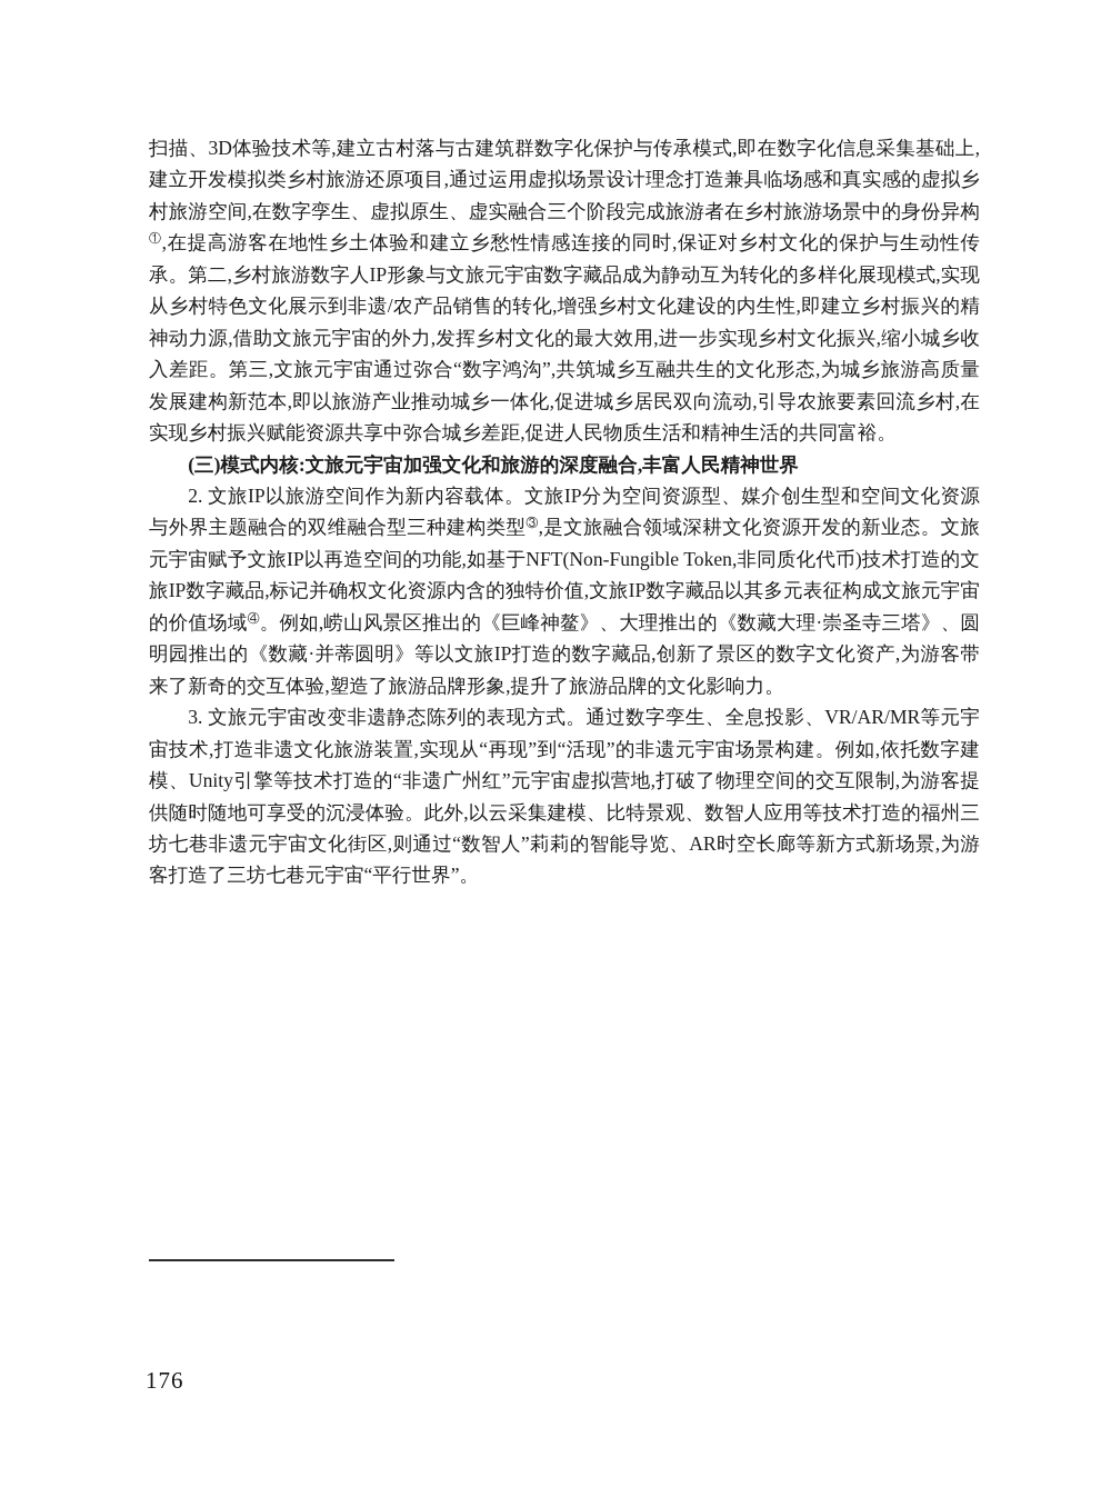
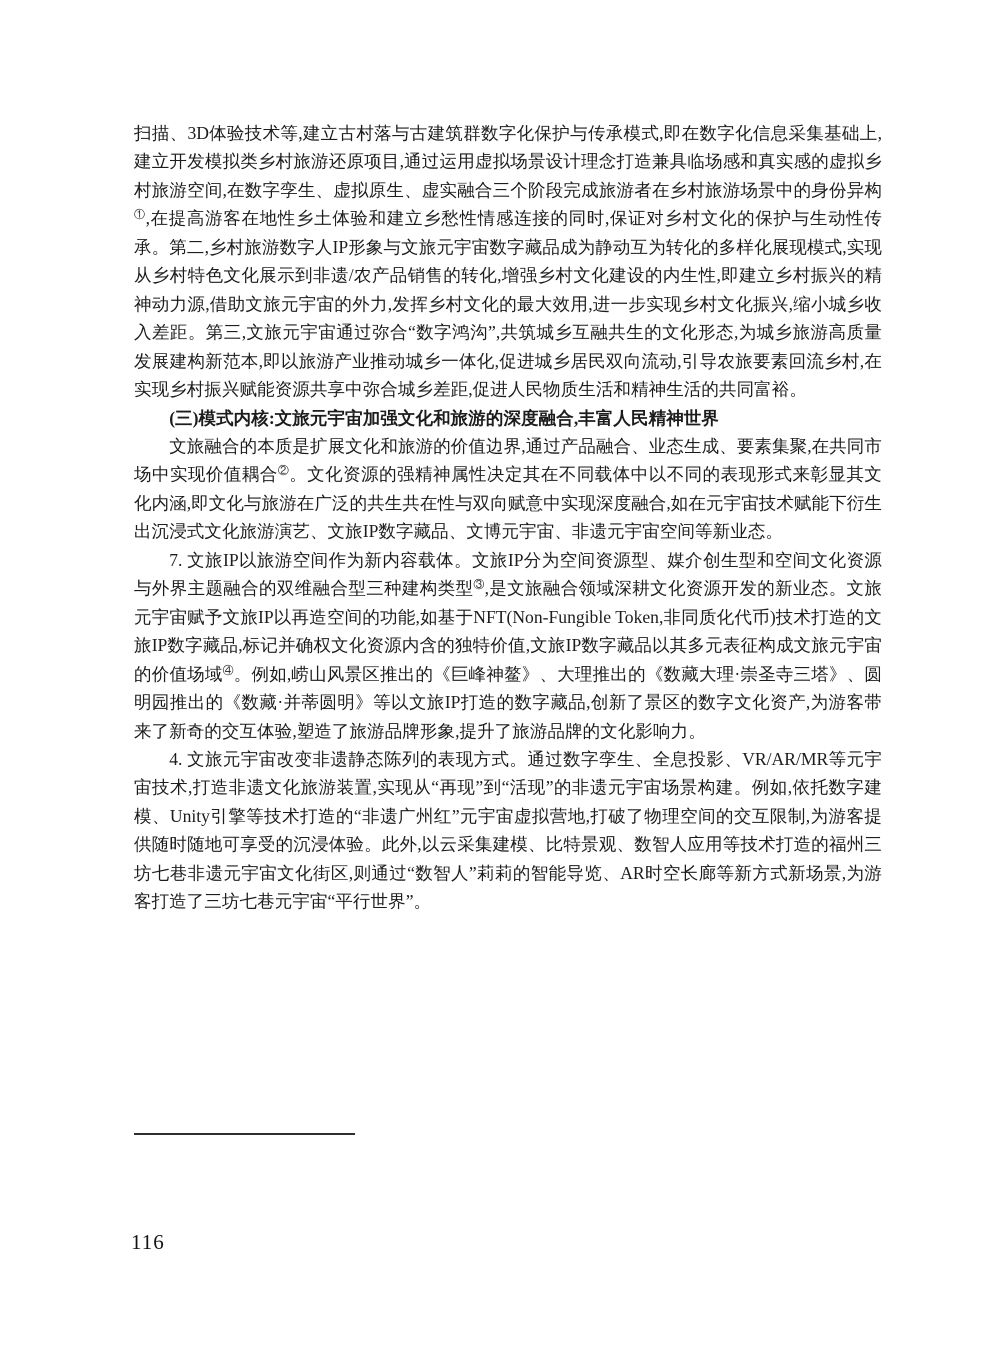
  扫描、3D体验技术等,建立古村落与古建筑群数字化保护与传承模式,即在数字化信息采集基础上,建立开发模拟类乡村旅游还原项目,通过运用虚拟场景设计理念打造兼具临场感和真实感的虚拟乡村旅游空间,在数字孪生、虚拟原生、虚实融合三个阶段完成旅游者在乡村旅游场景中的身份异构①,在提高游客在地性乡土体验和建立乡愁性情感连接的同时,保证对乡村文化的保护与生动性传承。第二,乡村旅游数字人IP形象与文旅元宇宙数字藏品成为静动互为转化的多样化展现模式,实现从乡村特色文化展示到非遗/农产品销售的转化,增强乡村文化建设的内生性,即建立乡村振兴的精神动力源,借助文旅元宇宙的外力,发挥乡村文化的最大效用,进一步实现乡村文化振兴,缩小城乡收入差距。第三,文旅元宇宙通过弥合“数字鸿沟”,共筑城乡互融共生的文化形态,为城乡旅游高质量发展建构新范本,即以旅游产业推动城乡一体化,促进城乡居民双向流动,引导农旅要素回流乡村,在实现乡村振兴赋能资源共享中弥合城乡差距,促进人民物质生活和精神生活的共同富裕。
  (三)模式内核:文旅元宇宙加强文化和旅游的深度融合,丰富人民精神世界
+ 文旅融合的本质是扩展文化和旅游的价值边界,通过产品融合、业态生成、要素集聚,在共同市场中实现价值耦合②。文化资源的强精神属性决定其在不同载体中以不同的表现形式来彰显其文化内涵,即文化与旅游在广泛的共生共在性与双向赋意中实现深度融合,如在元宇宙技术赋能下衍生出沉浸式文化旅游演艺、文旅IP数字藏品、文博元宇宙、非遗元宇宙空间等新业态。
- 2. 文旅IP以旅游空间作为新内容载体。文旅IP分为空间资源型、媒介创生型和空间文化资源与外界主题融合的双维融合型三种建构类型③,是文旅融合领域深耕文化资源开发的新业态。文旅元宇宙赋予文旅IP以再造空间的功能,如基于NFT(Non-Fungible Token,非同质化代币)技术打造的文旅IP数字藏品,标记并确权文化资源内含的独特价值,文旅IP数字藏品以其多元表征构成文旅元宇宙的价值场域④。例如,崂山风景区推出的《巨峰神鳌》、大理推出的《数藏大理·崇圣寺三塔》、圆明园推出的《数藏·并蒂圆明》等以文旅IP打造的数字藏品,创新了景区的数字文化资产,为游客带来了新奇的交互体验,塑造了旅游品牌形象,提升了旅游品牌的文化影响力。
+ 7. 文旅IP以旅游空间作为新内容载体。文旅IP分为空间资源型、媒介创生型和空间文化资源与外界主题融合的双维融合型三种建构类型③,是文旅融合领域深耕文化资源开发的新业态。文旅元宇宙赋予文旅IP以再造空间的功能,如基于NFT(Non-Fungible Token,非同质化代币)技术打造的文旅IP数字藏品,标记并确权文化资源内含的独特价值,文旅IP数字藏品以其多元表征构成文旅元宇宙的价值场域④。例如,崂山风景区推出的《巨峰神鳌》、大理推出的《数藏大理·崇圣寺三塔》、圆明园推出的《数藏·并蒂圆明》等以文旅IP打造的数字藏品,创新了景区的数字文化资产,为游客带来了新奇的交互体验,塑造了旅游品牌形象,提升了旅游品牌的文化影响力。
- 3. 文旅元宇宙改变非遗静态陈列的表现方式。通过数字孪生、全息投影、VR/AR/MR等元宇宙技术,打造非遗文化旅游装置,实现从“再现”到“活现”的非遗元宇宙场景构建。例如,依托数字建模、Unity引擎等技术打造的“非遗广州红”元宇宙虚拟营地,打破了物理空间的交互限制,为游客提供随时随地可享受的沉浸体验。此外,以云采集建模、比特景观、数智人应用等技术打造的福州三坊七巷非遗元宇宙文化街区,则通过“数智人”莉莉的智能导览、AR时空长廊等新方式新场景,为游客打造了三坊七巷元宇宙“平行世界”。
+ 4. 文旅元宇宙改变非遗静态陈列的表现方式。通过数字孪生、全息投影、VR/AR/MR等元宇宙技术,打造非遗文化旅游装置,实现从“再现”到“活现”的非遗元宇宙场景构建。例如,依托数字建模、Unity引擎等技术打造的“非遗广州红”元宇宙虚拟营地,打破了物理空间的交互限制,为游客提供随时随地可享受的沉浸体验。此外,以云采集建模、比特景观、数智人应用等技术打造的福州三坊七巷非遗元宇宙文化街区,则通过“数智人”莉莉的智能导览、AR时空长廊等新方式新场景,为游客打造了三坊七巷元宇宙“平行世界”。
- 176
+ 116
